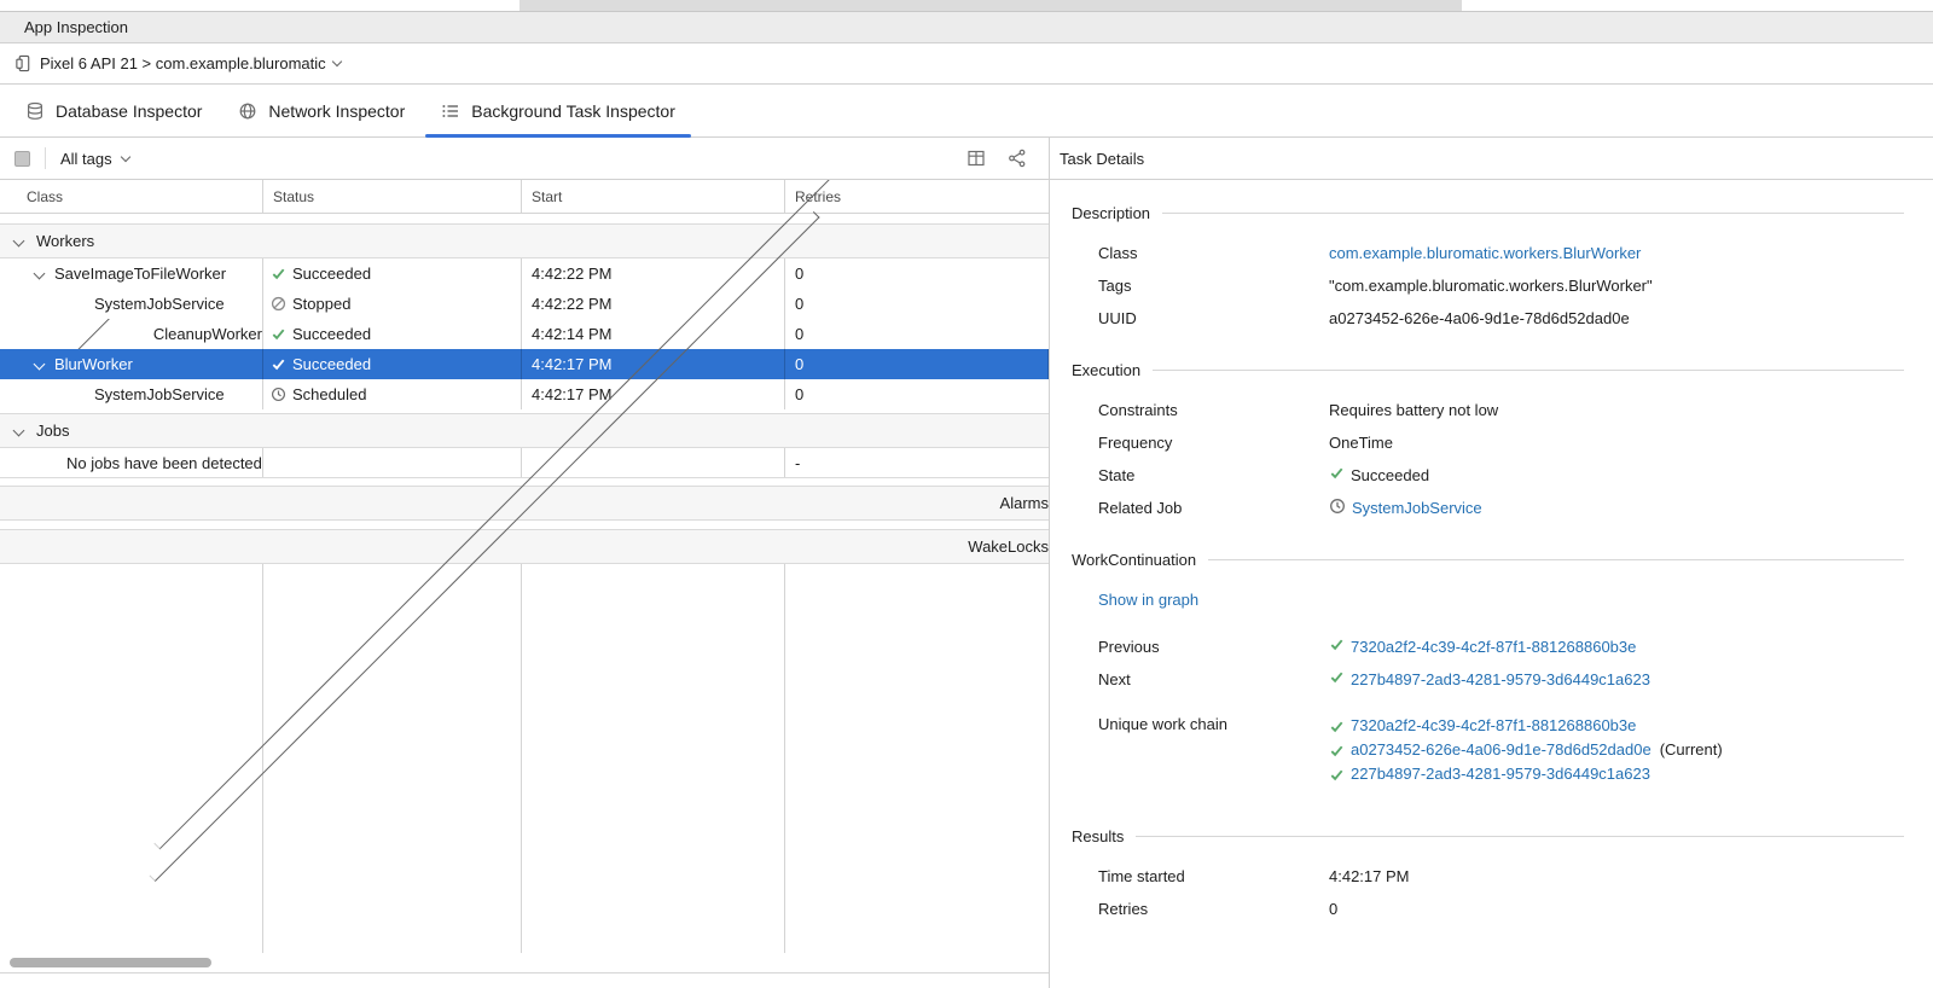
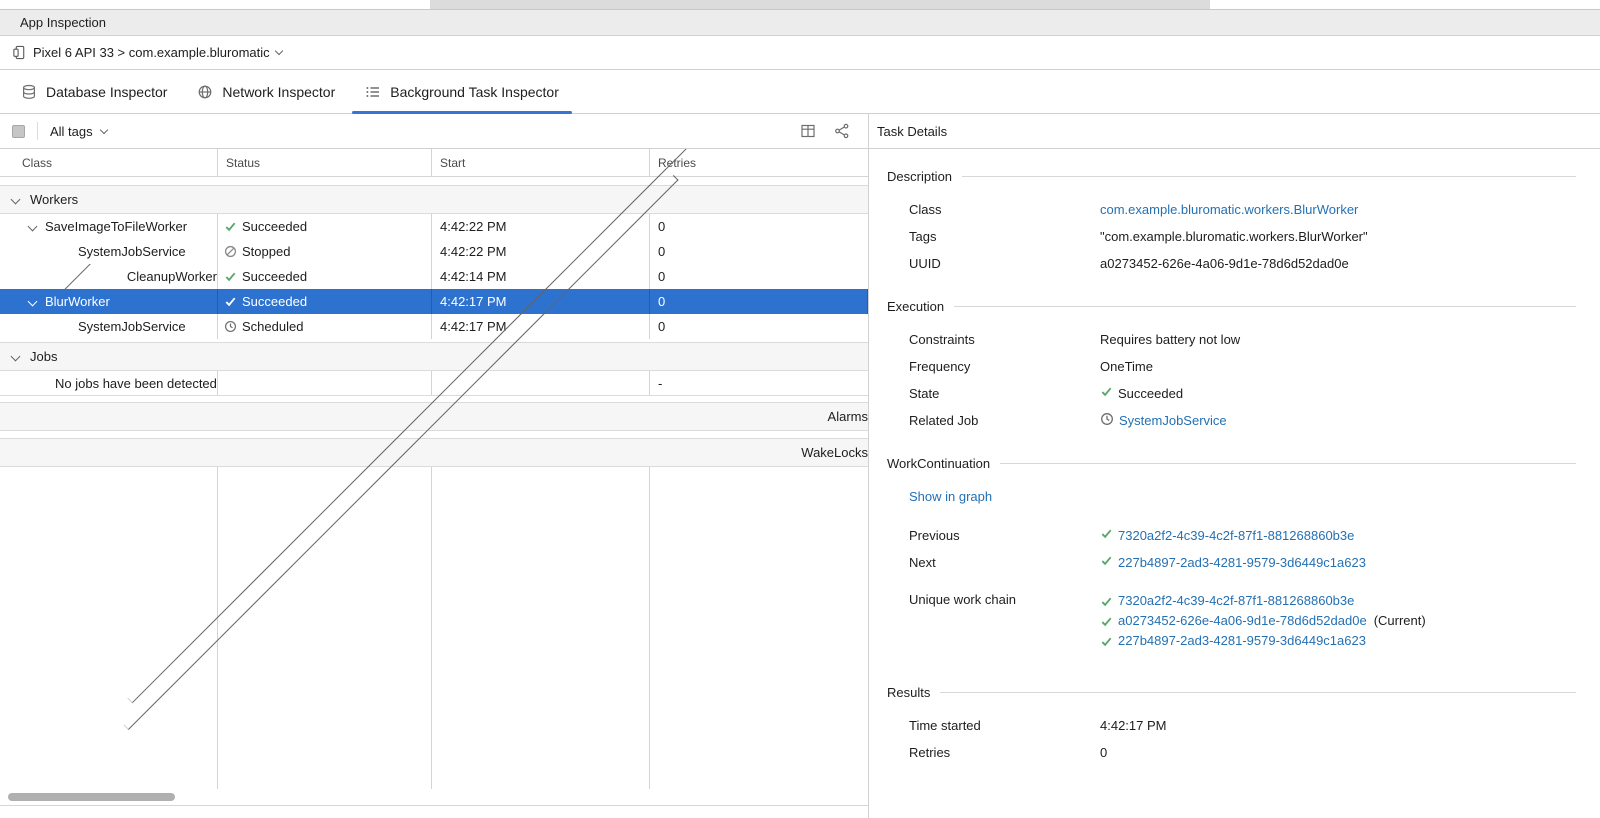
  App Inspection
- Pixel 6 API 21 > com.example.bluromatic
+ Pixel 6 API 33 > com.example.bluromatic
  Database Inspector
  Network Inspector
  Background Task Inspector
  All tags
  Class
  Status
  Start
  Retries
  Workers
  SaveImageToFileWorker
  Succeeded
  4:42:22 PM
  0
  SystemJobService
  Stopped
  4:42:22 PM
  0
  CleanupWorker
  Succeeded
  4:42:14 PM
  0
  BlurWorker
  Succeeded
  4:42:17 PM
  0
  SystemJobService
  Scheduled
  4:42:17 PM
  0
  Jobs
  No jobs have been detected
  -
  Alarms
  WakeLocks
  Task Details
  Description
  Class
  com.example.bluromatic.workers.BlurWorker
  Tags
  "com.example.bluromatic.workers.BlurWorker"
  UUID
  a0273452-626e-4a06-9d1e-78d6d52dad0e
  Execution
  Constraints
  Requires battery not low
  Frequency
  OneTime
  State
  Succeeded
  Related Job
  SystemJobService
  WorkContinuation
  Show in graph
  Previous
  7320a2f2-4c39-4c2f-87f1-881268860b3e
  Next
  227b4897-2ad3-4281-9579-3d6449c1a623
  Unique work chain
  7320a2f2-4c39-4c2f-87f1-881268860b3e
  a0273452-626e-4a06-9d1e-78d6d52dad0e
  (Current)
  227b4897-2ad3-4281-9579-3d6449c1a623
  Results
  Time started
  4:42:17 PM
  Retries
  0
